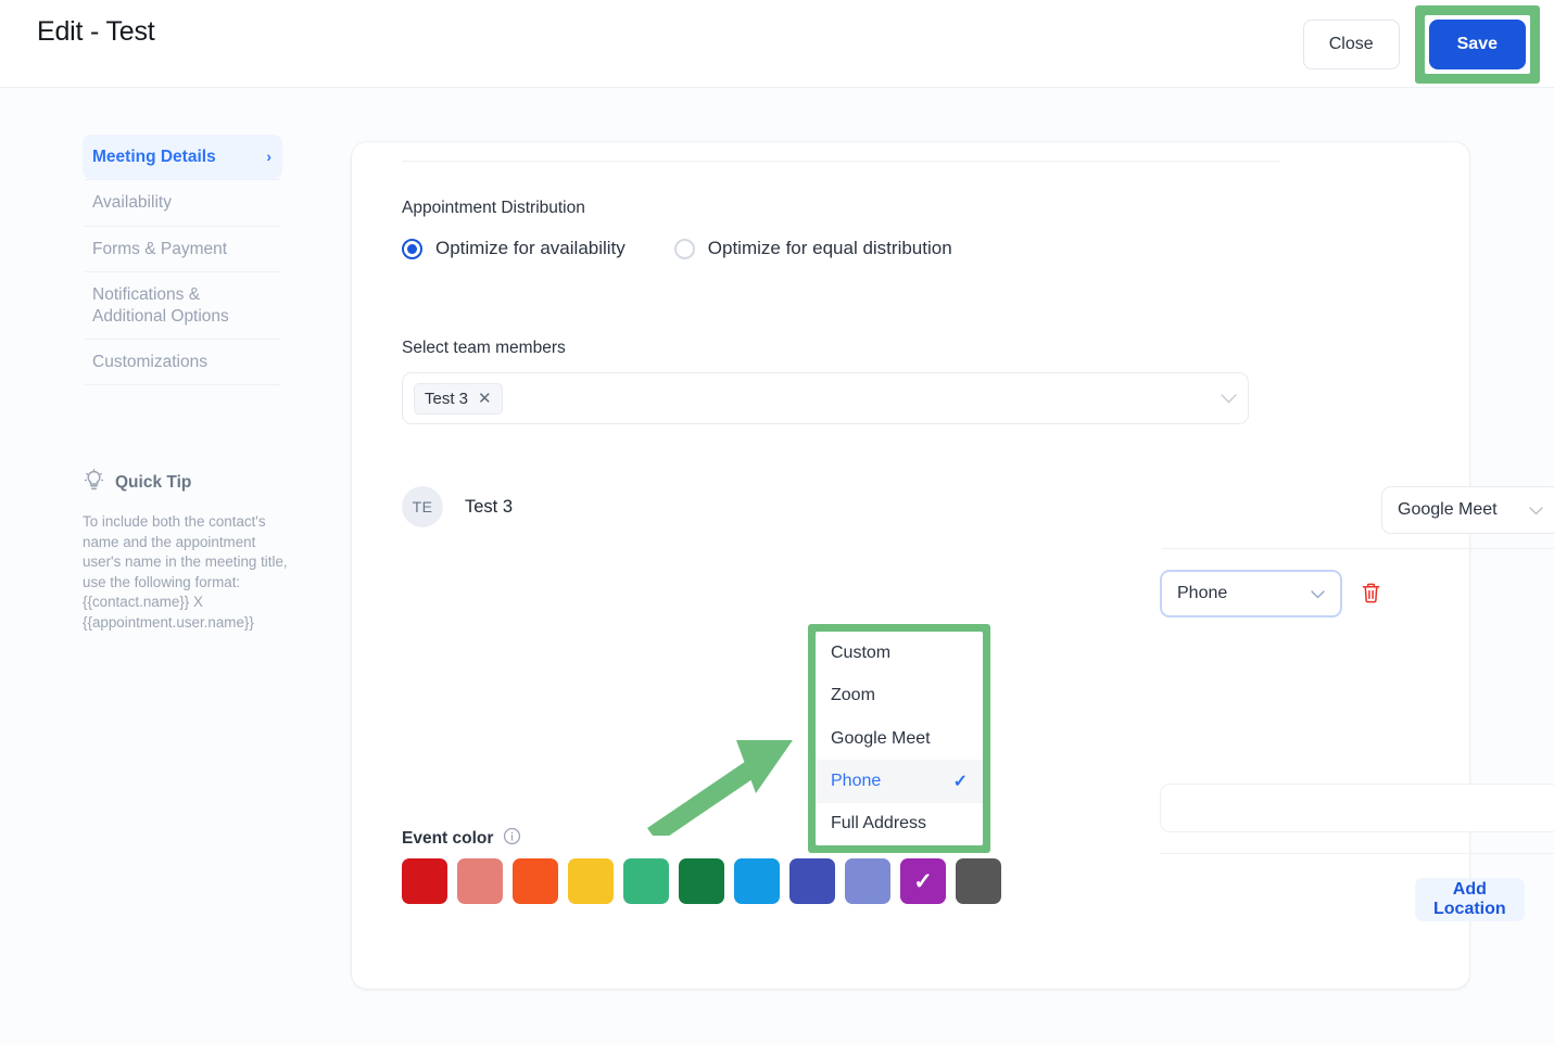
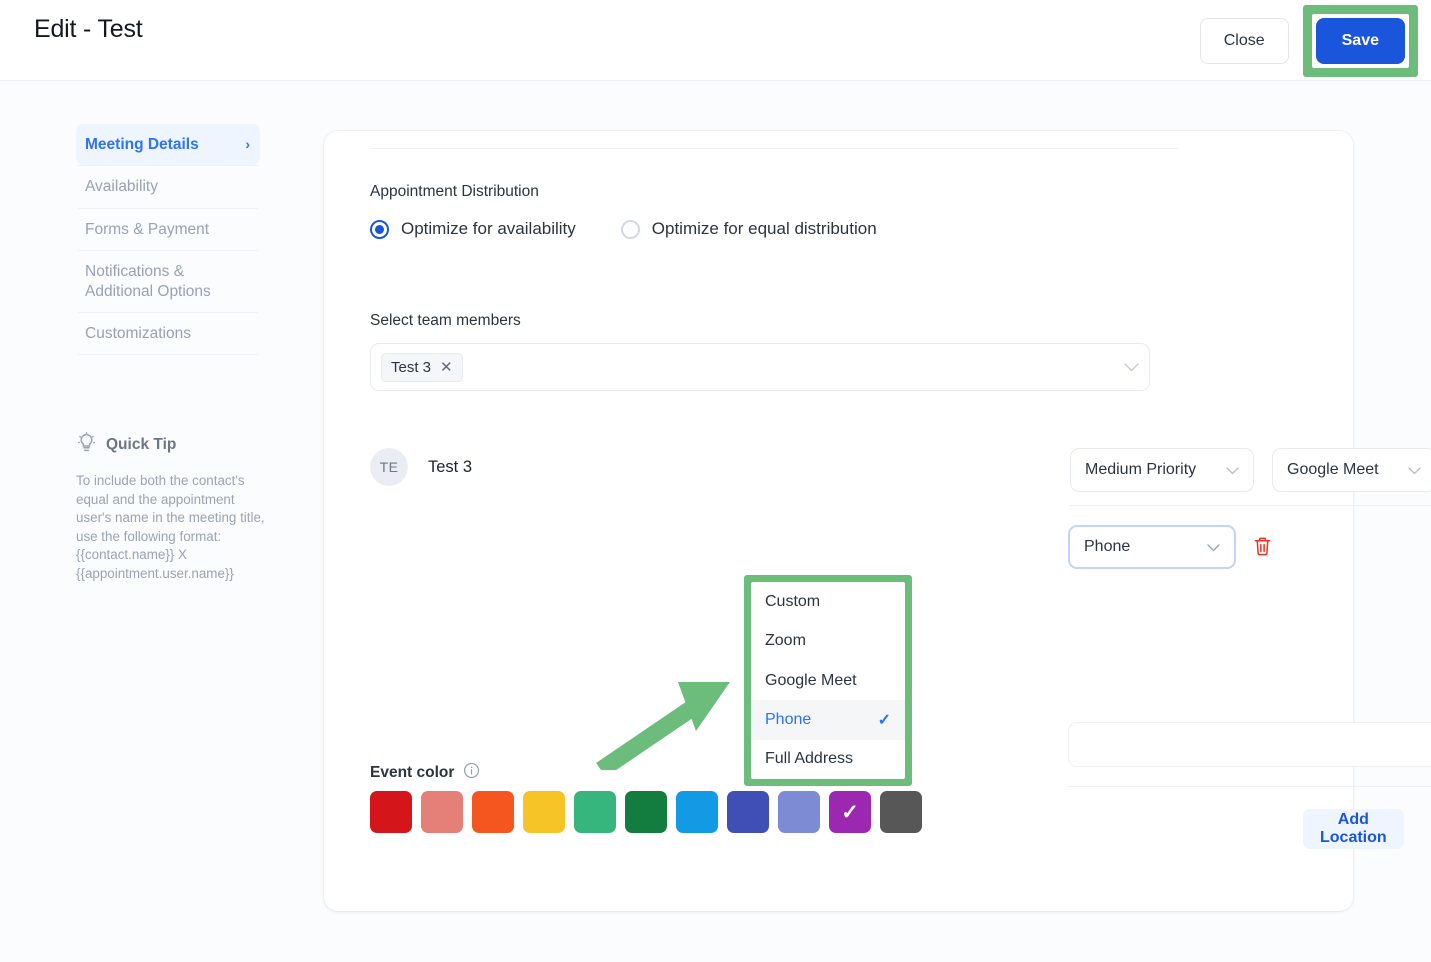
  Edit - Test
  Close
  Save
  Meeting Details
  ›
  Availability
  Forms & Payment
  Notifications & Additional Options
  Customizations
  Quick Tip
- To include both the contact's name and the appointment user's name in the meeting title, use the following format: {{contact.name}} X {{appointment.user.name}}
+ To include both the contact's equal and the appointment user's name in the meeting title, use the following format: {{contact.name}} X {{appointment.user.name}}
  Appointment Distribution
  Optimize for availability
  Optimize for equal distribution
  Select team members
  Test 3
  ✕
  TE
  Test 3
+ Medium Priority
  Google Meet
  Phone
  Add Location
  Event color
  ✓
  Custom
  Zoom
  Google Meet
  Phone
  ✓
  Full Address
